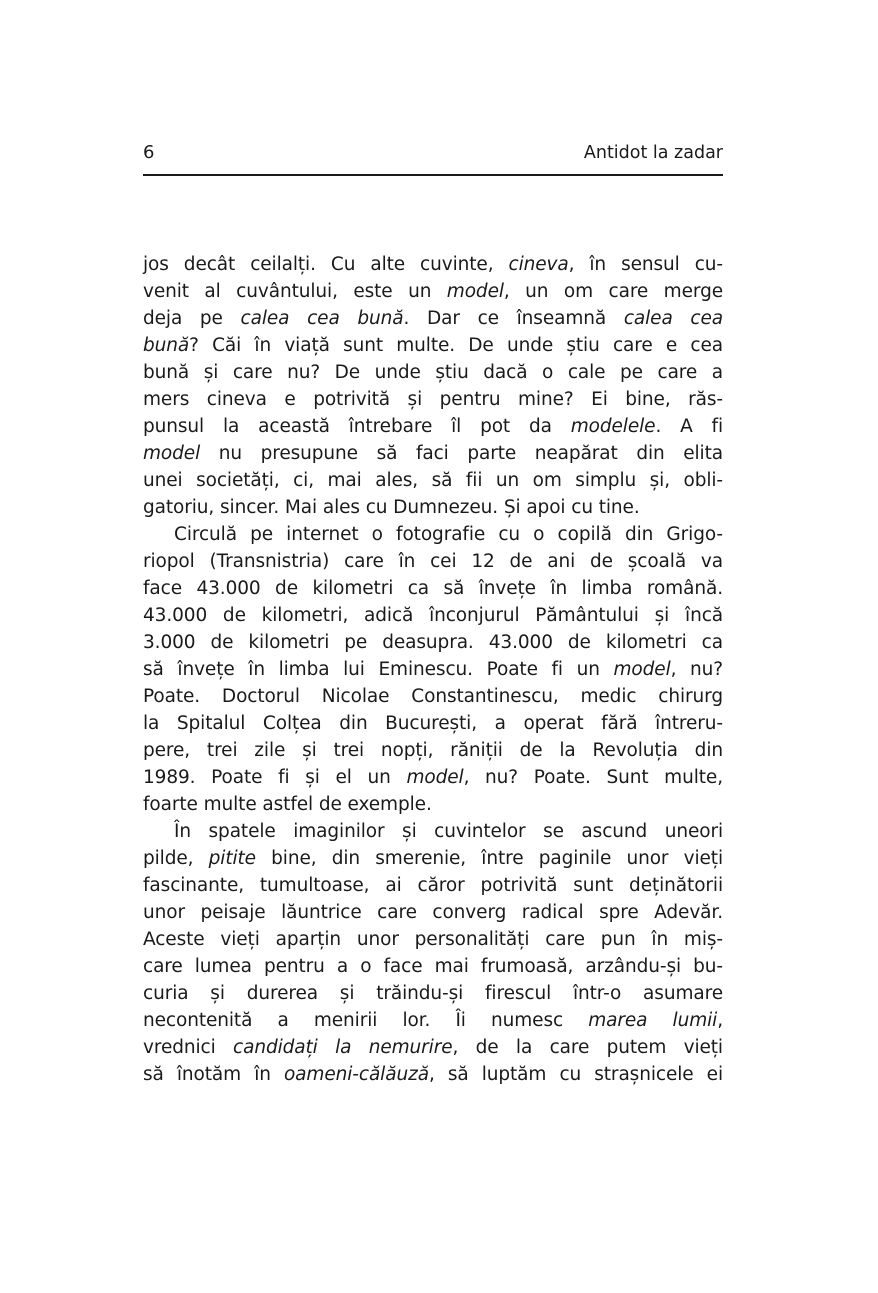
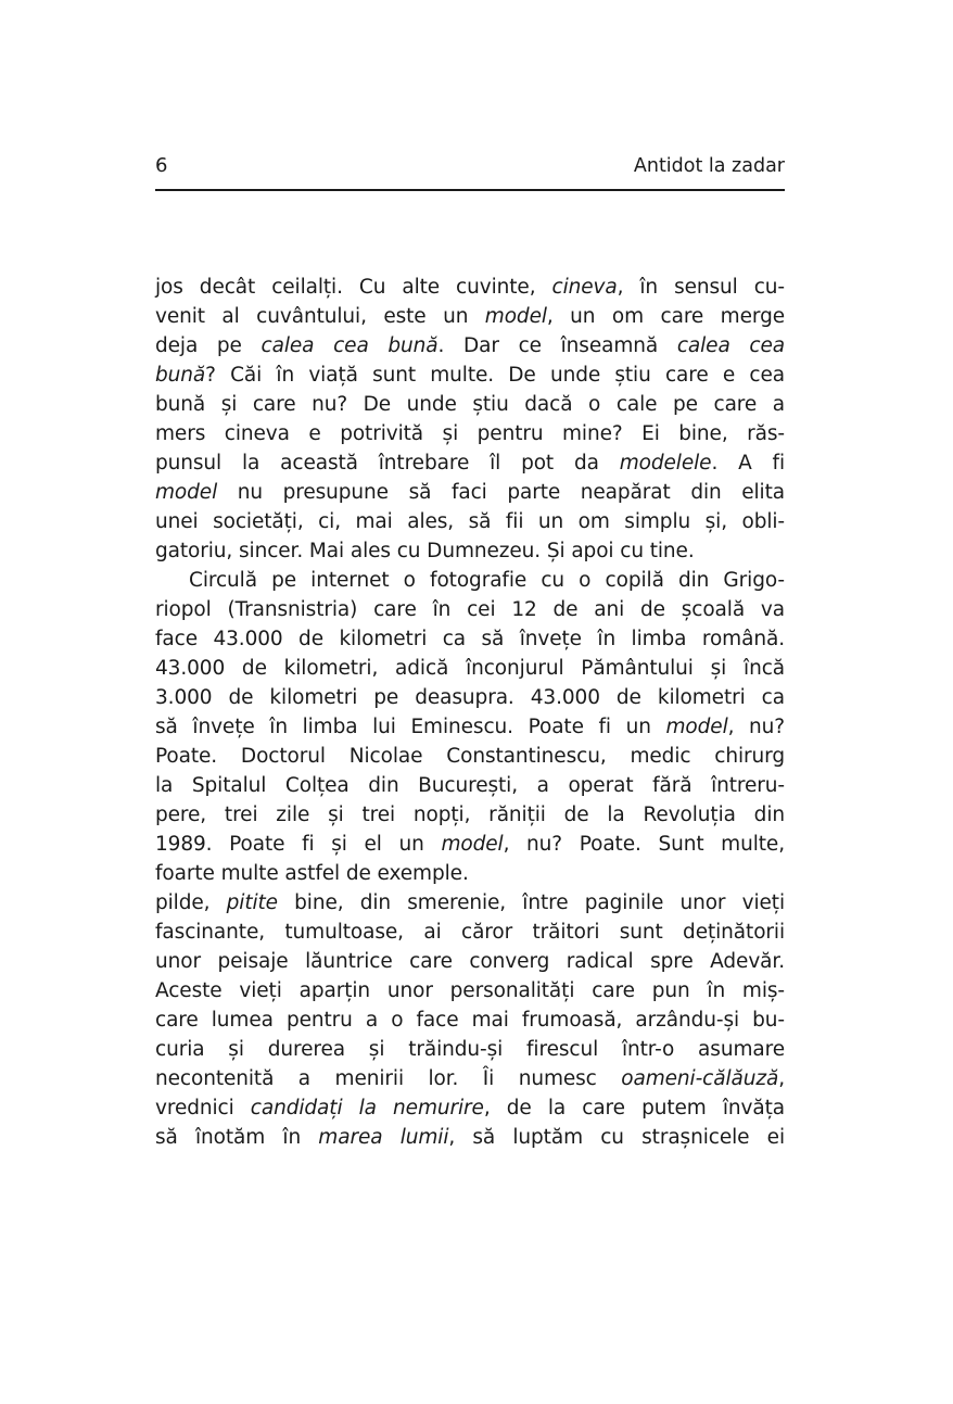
  6
  Antidot la zadar
  jos decât ceilalți. Cu alte cuvinte, cineva, în sensul cu-
  venit al cuvântului, este un model, un om care merge
  deja pe calea cea bună. Dar ce înseamnă calea cea
  bună? Căi în viață sunt multe. De unde știu care e cea
  bună și care nu? De unde știu dacă o cale pe care a
  mers cineva e potrivită și pentru mine? Ei bine, răs-
  punsul la această întrebare îl pot da modelele. A fi
  model nu presupune să faci parte neapărat din elita
  unei societăți, ci, mai ales, să fii un om simplu și, obli-
  gatoriu, sincer. Mai ales cu Dumnezeu. Și apoi cu tine.
  Circulă pe internet o fotografie cu o copilă din Grigo-
  riopol (Transnistria) care în cei 12 de ani de școală va
  face 43.000 de kilometri ca să învețe în limba română.
  43.000 de kilometri, adică înconjurul Pământului și încă
  3.000 de kilometri pe deasupra. 43.000 de kilometri ca
  să învețe în limba lui Eminescu. Poate fi un model, nu?
  Poate. Doctorul Nicolae Constantinescu, medic chirurg
  la Spitalul Colțea din București, a operat fără întreru-
  pere, trei zile și trei nopți, răniții de la Revoluția din
  1989. Poate fi și el un model, nu? Poate. Sunt multe,
  foarte multe astfel de exemple.
- În spatele imaginilor și cuvintelor se ascund uneori
  pilde, pitite bine, din smerenie, între paginile unor vieți
- fascinante, tumultoase, ai căror potrivită sunt deținătorii
+ fascinante, tumultoase, ai căror trăitori sunt deținătorii
  unor peisaje lăuntrice care converg radical spre Adevăr.
  Aceste vieți aparțin unor personalități care pun în miș-
  care lumea pentru a o face mai frumoasă, arzându-și bu-
  curia și durerea și trăindu-și firescul într-o asumare
- necontenită a menirii lor. Îi numesc marea lumii,
+ necontenită a menirii lor. Îi numesc oameni-călăuză,
- vrednici candidați la nemurire, de la care putem vieți
+ vrednici candidați la nemurire, de la care putem învăța
- să înotăm în oameni-călăuză, să luptăm cu strașnicele ei
+ să înotăm în marea lumii, să luptăm cu strașnicele ei
